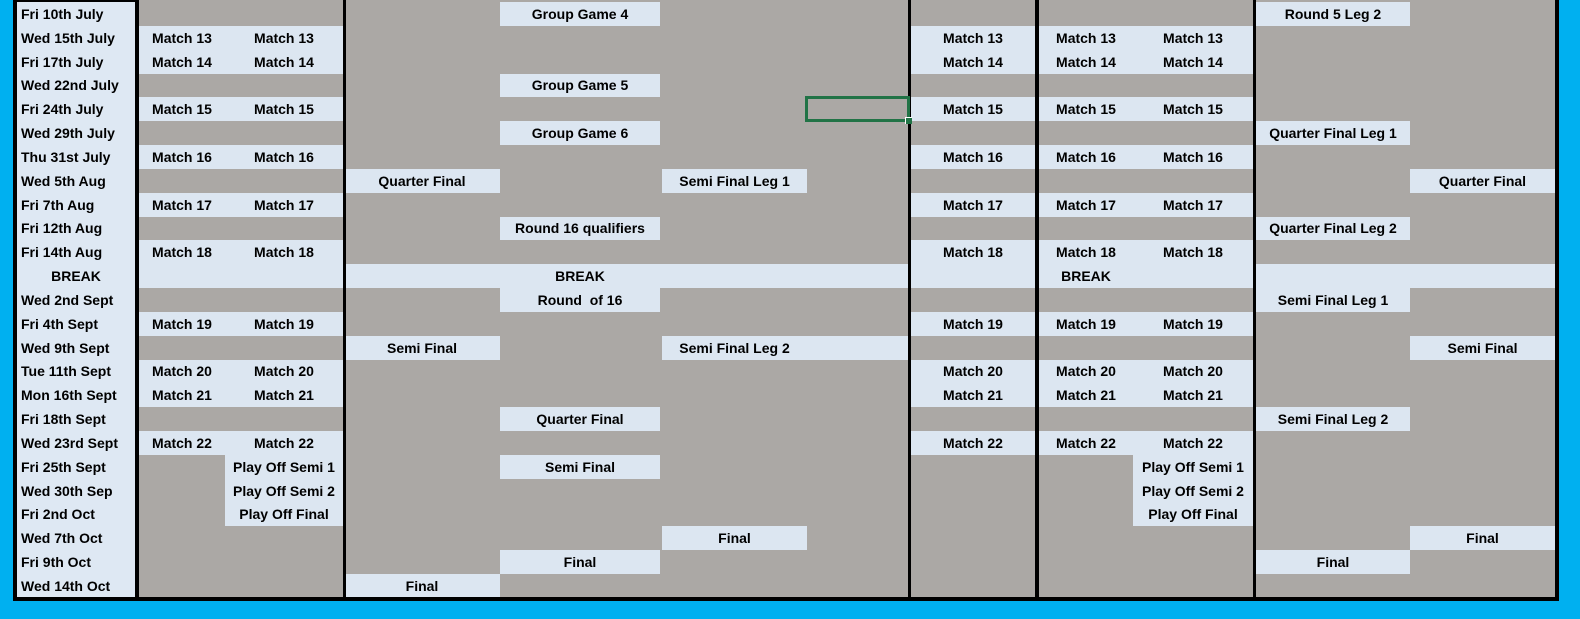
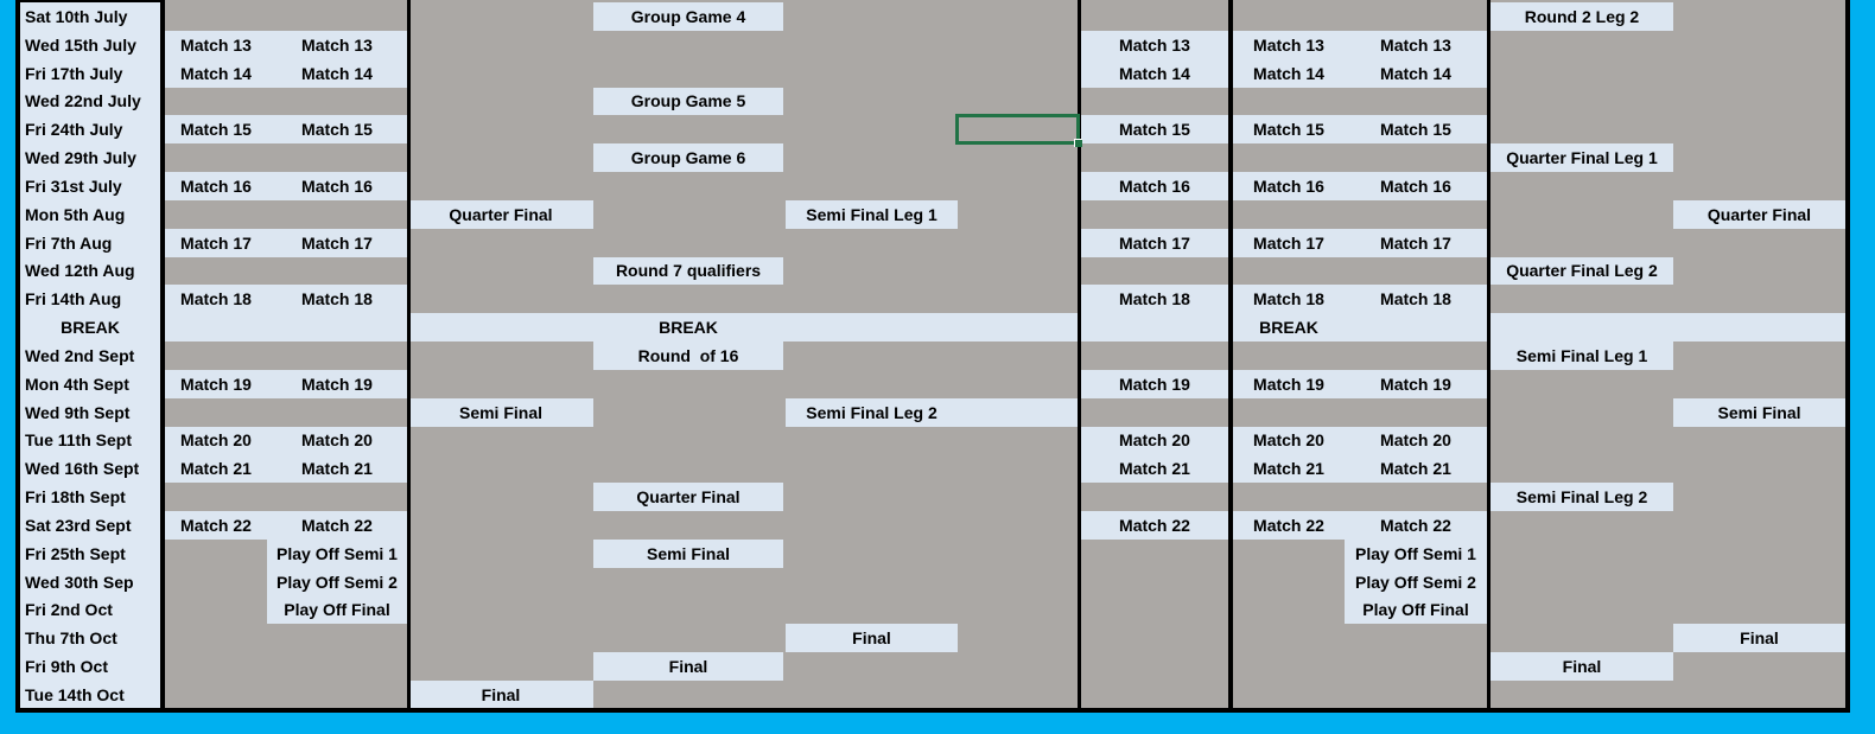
- Fri 10th July
+ Sat 10th July
  Group Game 4
- Round 5 Leg 2
+ Round 2 Leg 2
  Wed 15th July
  Match 13
  Match 13
  Match 13
  Match 13
  Match 13
  Fri 17th July
  Match 14
  Match 14
  Match 14
  Match 14
  Match 14
  Wed 22nd July
  Group Game 5
  Fri 24th July
  Match 15
  Match 15
  Match 15
  Match 15
  Match 15
  Wed 29th July
  Group Game 6
  Quarter Final Leg 1
- Thu 31st July
+ Fri 31st July
  Match 16
  Match 16
  Match 16
  Match 16
  Match 16
- Wed 5th Aug
+ Mon 5th Aug
  Quarter Final
  Semi Final Leg 1
  Quarter Final
  Fri 7th Aug
  Match 17
  Match 17
  Match 17
  Match 17
  Match 17
- Fri 12th Aug
+ Wed 12th Aug
- Round 16 qualifiers
+ Round 7 qualifiers
  Quarter Final Leg 2
  Fri 14th Aug
  Match 18
  Match 18
  Match 18
  Match 18
  Match 18
  BREAK
  BREAK
  BREAK
  Wed 2nd Sept
  Round of 16
  Semi Final Leg 1
- Fri 4th Sept
+ Mon 4th Sept
  Match 19
  Match 19
  Match 19
  Match 19
  Match 19
  Wed 9th Sept
  Semi Final
  Semi Final Leg 2
  Semi Final
  Tue 11th Sept
  Match 20
  Match 20
  Match 20
  Match 20
  Match 20
- Mon 16th Sept
+ Wed 16th Sept
  Match 21
  Match 21
  Match 21
  Match 21
  Match 21
  Fri 18th Sept
  Quarter Final
  Semi Final Leg 2
- Wed 23rd Sept
+ Sat 23rd Sept
  Match 22
  Match 22
  Match 22
  Match 22
  Match 22
  Fri 25th Sept
  Play Off Semi 1
  Semi Final
  Play Off Semi 1
  Wed 30th Sep
  Play Off Semi 2
  Play Off Semi 2
  Fri 2nd Oct
  Play Off Final
  Play Off Final
- Wed 7th Oct
+ Thu 7th Oct
  Final
  Final
  Fri 9th Oct
  Final
  Final
- Wed 14th Oct
+ Tue 14th Oct
  Final
